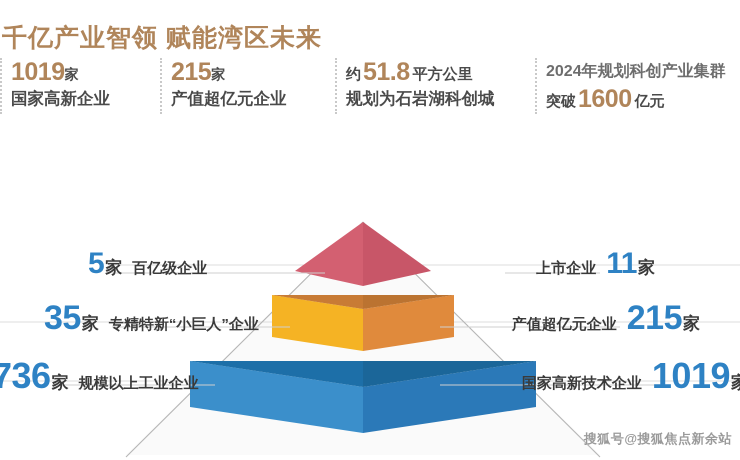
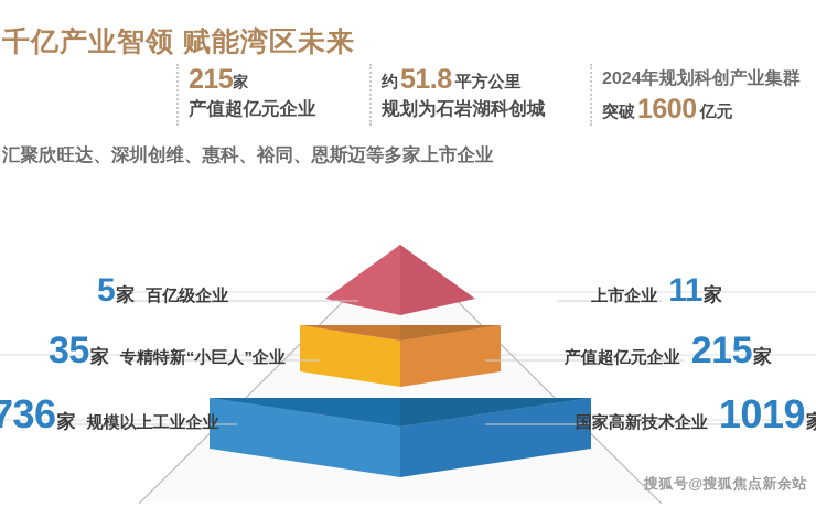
  千亿产业智领 赋能湾区未来
- 1019家
- 国家高新企业
  215家
  产值超亿元企业
  约51.8 平方公里
  规划为石岩湖科创城
  2024年规划科创产业集群
  突破1600 亿元
+ 汇聚欣旺达、深圳创维、惠科、裕同、恩斯迈等多家上市企业
  5
  家
  百亿级企业
  35
  家
  专精特新“小巨人”企业
  736
  家
  规模以上工业企业
  上市企业
  11
  家
  产值超亿元企业
  215
  家
  国家高新技术企业
  1019
  搜狐号@搜狐焦点新余站
